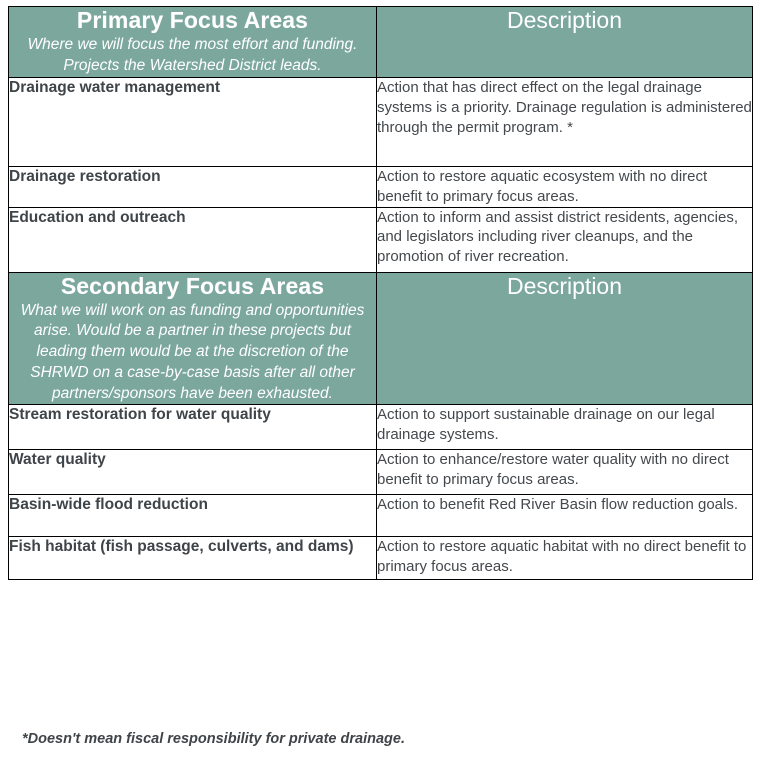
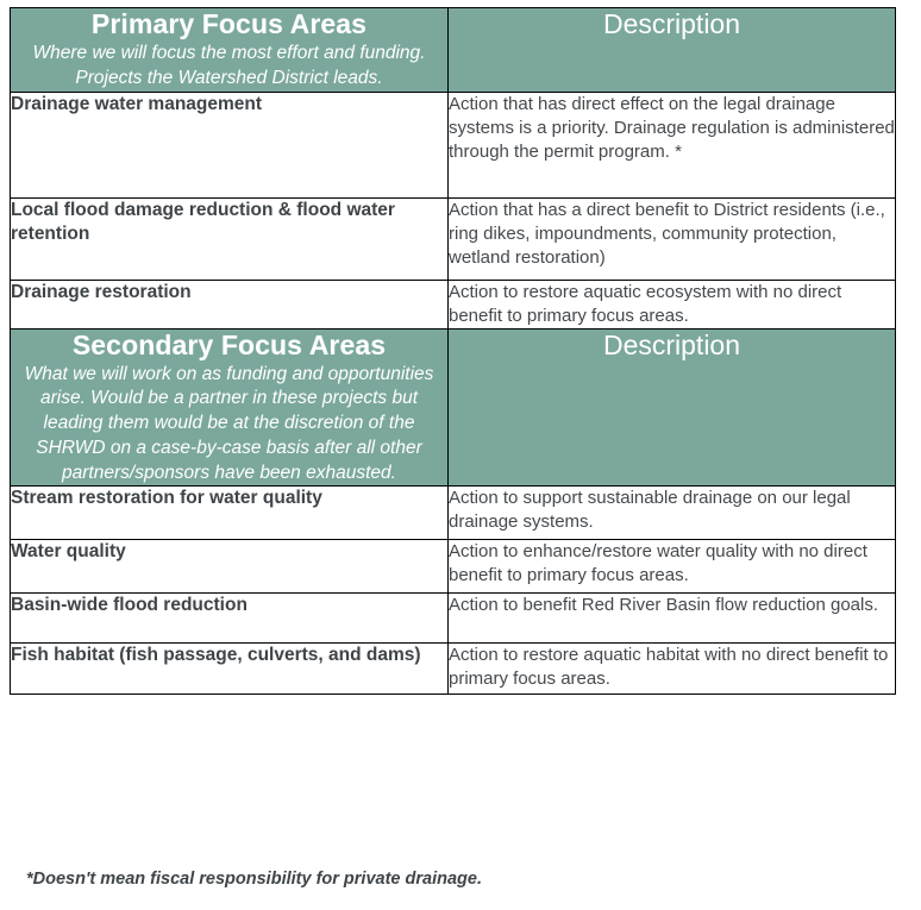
  Primary Focus Areas Where we will focus the most effort and funding. Projects the Watershed District leads.	Description
  Drainage water management	Action that has direct effect on the legal drainage systems is a priority. Drainage regulation is administered through the permit program. *
+ Local flood damage reduction & flood water retention	Action that has a direct benefit to District residents (i.e., ring dikes, impoundments, community protection, wetland restoration)
  Drainage restoration	Action to restore aquatic ecosystem with no direct benefit to primary focus areas.
- Education and outreach	Action to inform and assist district residents, agencies, and legislators including river cleanups, and the promotion of river recreation.
  Secondary Focus Areas What we will work on as funding and opportunities arise. Would be a partner in these projects but leading them would be at the discretion of the SHRWD on a case-by-case basis after all other partners/sponsors have been exhausted.	Description
  Stream restoration for water quality	Action to support sustainable drainage on our legal drainage systems.
  Water quality	Action to enhance/restore water quality with no direct benefit to primary focus areas.
  Basin-wide flood reduction	Action to benefit Red River Basin flow reduction goals.
  Fish habitat (fish passage, culverts, and dams)	Action to restore aquatic habitat with no direct benefit to primary focus areas.
  *Doesn't mean fiscal responsibility for private drainage.
